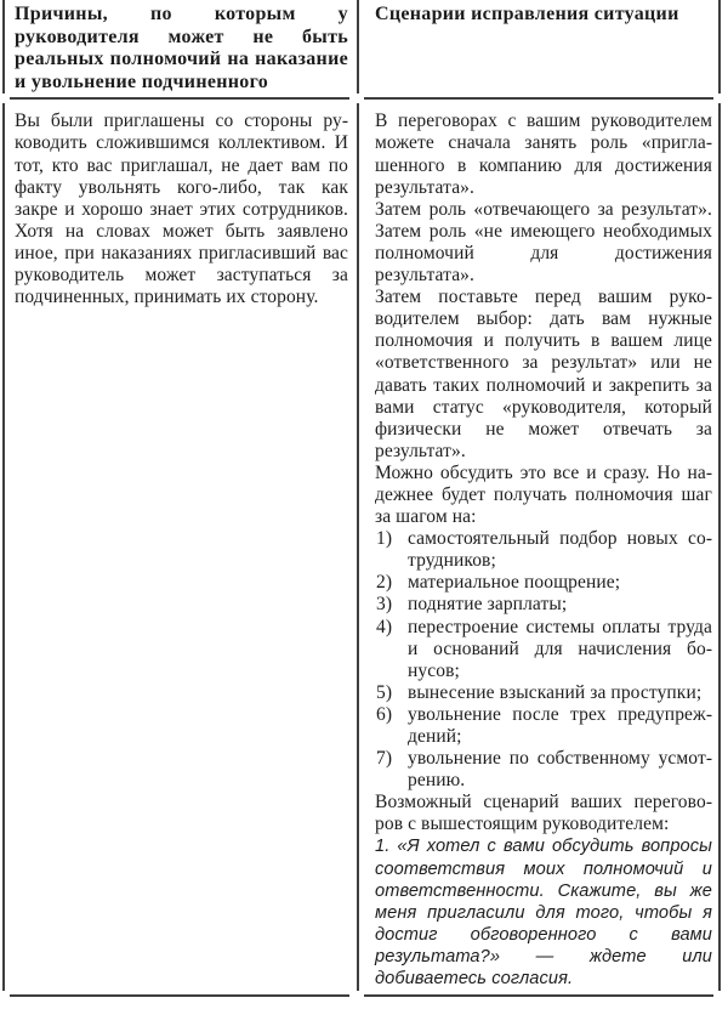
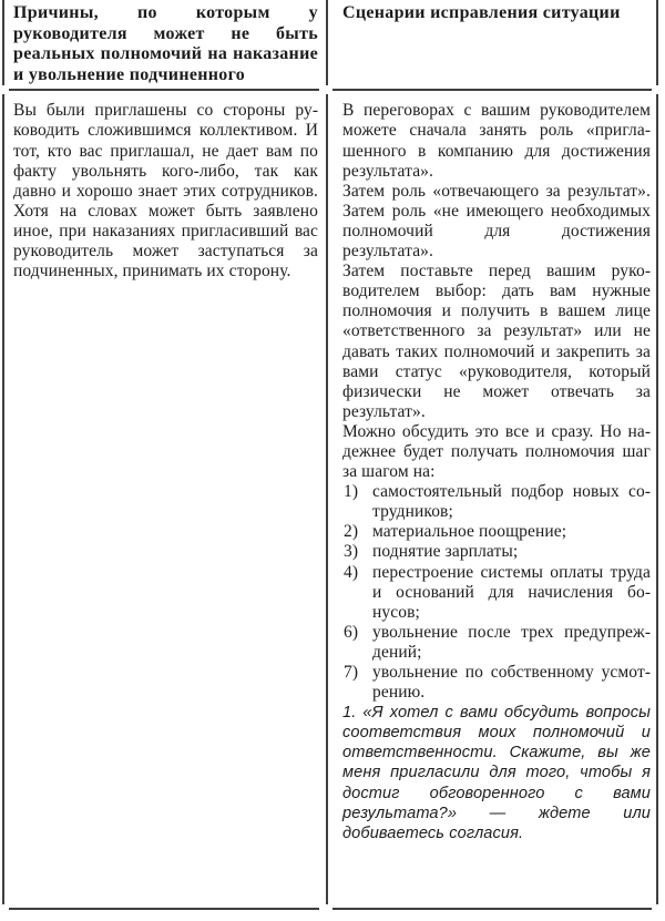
  Причины, по которым у руководите­ля может не быть реальных полномо­чий на наказание и увольнение под­чиненного
  Сценарии исправления ситуации
- Вы были приглашены со стороны ру­ководить сложившимся коллективом. И тот, кто вас приглашал, не дает вам по факту увольнять кого-либо, так как закре и хорошо знает этих сотруд­ников. Хотя на словах может быть заявлено иное, при наказаниях при­гласивший вас руководитель может за­ступаться за подчиненных, принимать их сторону.
+ Вы были приглашены со стороны ру­ководить сложившимся коллективом. И тот, кто вас приглашал, не дает вам по факту увольнять кого-либо, так как давно и хорошо знает этих сотруд­ников. Хотя на словах может быть заявлено иное, при наказаниях при­гласивший вас руководитель может за­ступаться за подчиненных, принимать их сторону.
  В переговорах с вашим руководителем можете сначала занять роль «пригла­шенного в компанию для достижения результата».
  Затем роль «отвечающего за резуль­тат». Затем роль «не имеющего необ­ходимых полномочий для достижения результата».
  Затем поставьте перед вашим руко­водителем выбор: дать вам нужные полномочия и получить в вашем лице «ответственного за результат» или не давать таких полномочий и закре­пить за вами статус «руководителя, который физически не может отвечать за результат».
  Можно обсудить это все и сразу. Но на­дежнее будет получать полномочия шаг за шагом на:
  1)
  самостоятельный подбор новых со­рудников;
  2)
  материальное поощрение;
  3)
  поднятие зарплаты;
  4)
  перестроение системы оплаты тру­да и оснований для начисления бо­усов;
- 5)
- вынесение взысканий за проступ­ки;
  6)
  увольнение после трех предупреж­ений;
  7)
  увольнение по собственному усмот­ению.
- Возможный сценарий ваших перегово­ров с вышестоящим руководителем:
  1. «Я хотел с вами обсудить вопросы соответствия моих полномочий и ответ­ственности. Скажите, вы же меня при­гласили для того, чтобы я достиг обго­воренного с вами результата?» — ждете или добиваетесь согласия.
